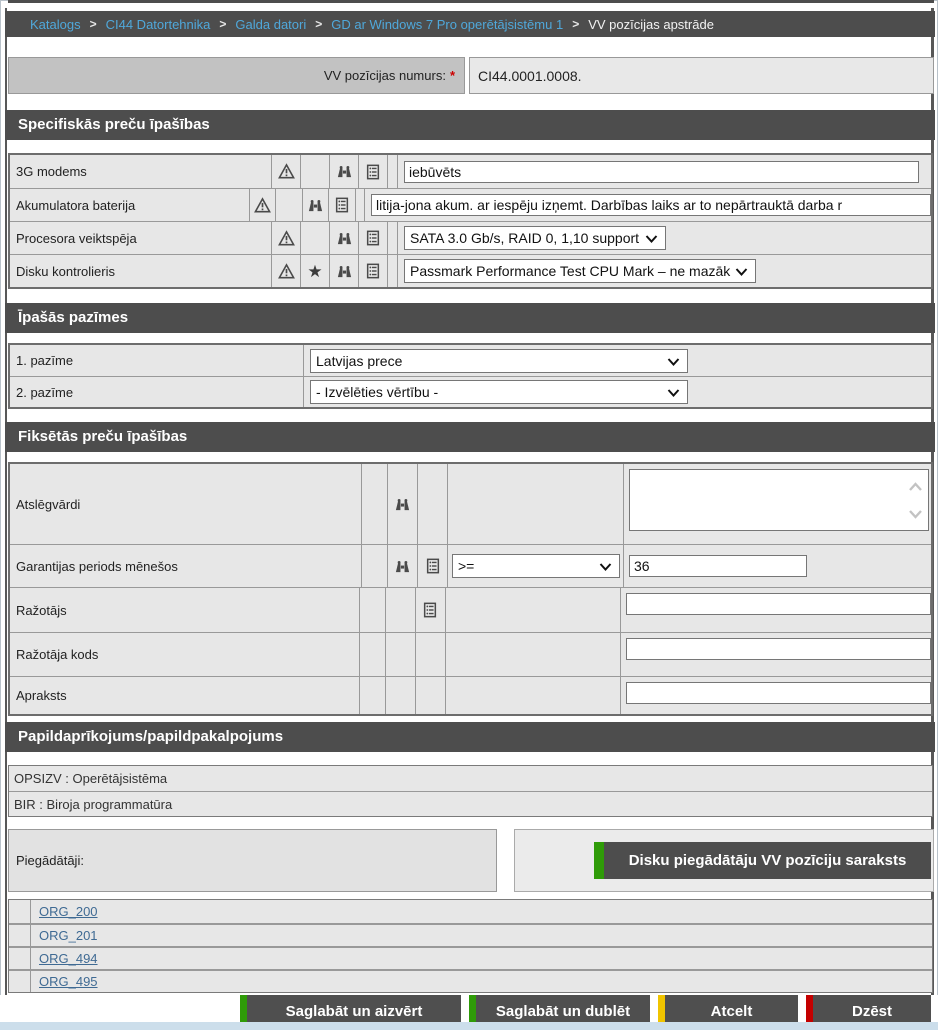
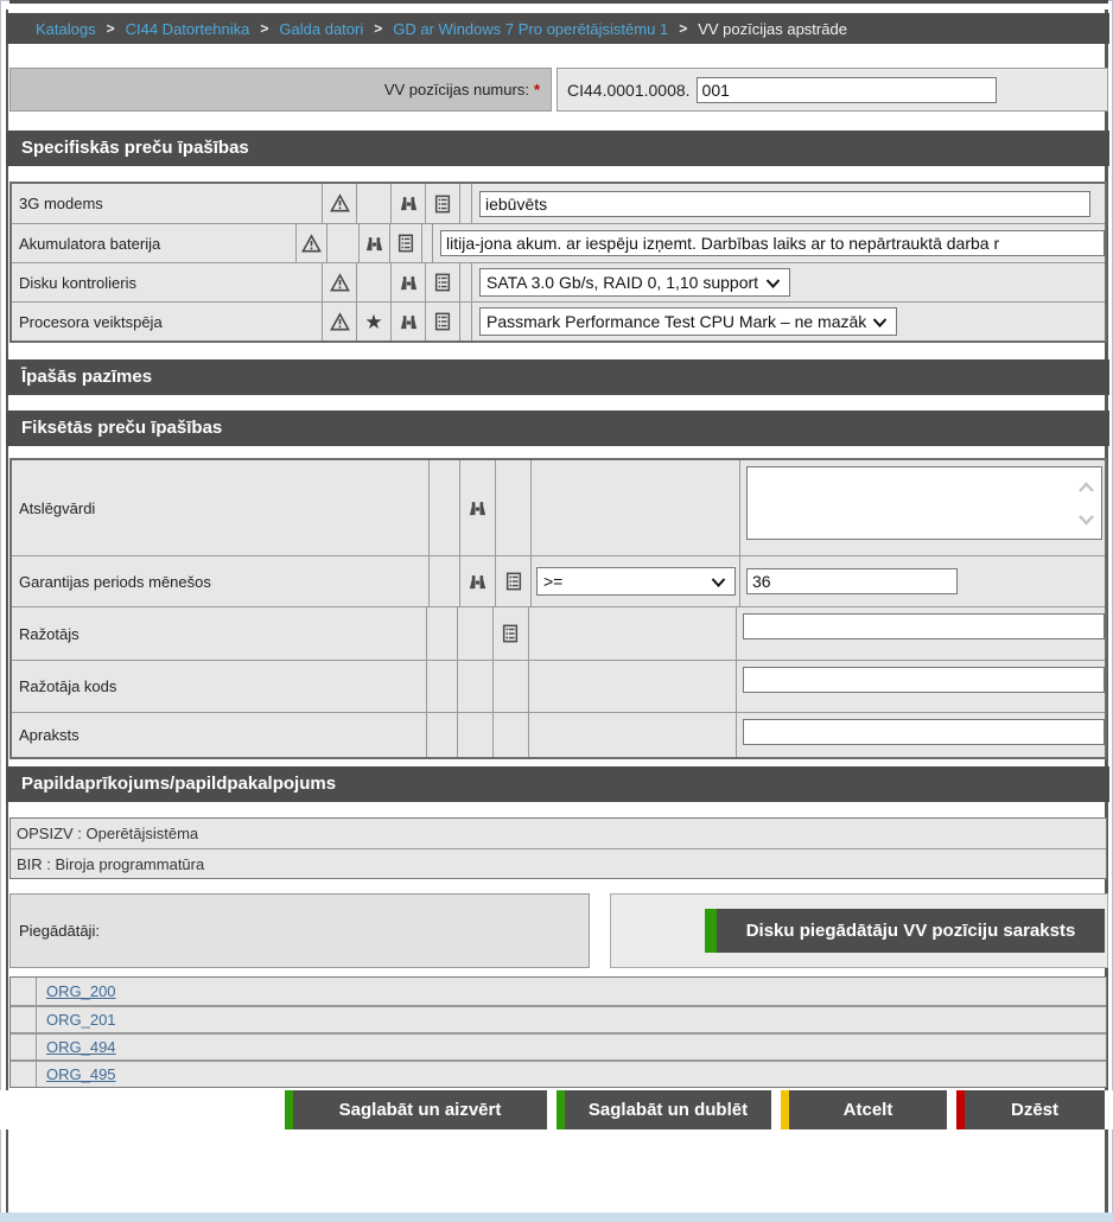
  Katalogs
  >
  CI44 Datortehnika
  >
  Galda datori
  >
  GD ar Windows 7 Pro operētājsistēmu 1
  >
  VV pozīcijas apstrāde
  VV pozīcijas numurs:
  *
  CI44.0001.0008.
+ 001
  Specifiskās preču īpašības
  3G modems
  iebūvēts
  Akumulatora baterija
  litija-jona akum. ar iespēju izņemt. Darbības laiks ar to nepārtrauktā darba r
- Procesora veiktspēja
+ Disku kontrolieris
  SATA 3.0 Gb/s, RAID 0, 1,10 support
- Disku kontrolieris
+ Procesora veiktspēja
  ★
  Passmark Performance Test CPU Mark – ne mazāk
  Īpašās pazīmes
- 1. pazīme
- Latvijas prece
- 2. pazīme
- - Izvēlēties vērtību -
  Fiksētās preču īpašības
  Atslēgvārdi
  Garantijas periods mēnešos
  >=
  36
  Ražotājs
  Ražotāja kods
  Apraksts
  Papildaprīkojums/papildpakalpojums
  OPSIZV : Operētājsistēma
  BIR : Biroja programmatūra
  Piegādātāji:
  Disku piegādātāju VV pozīciju saraksts
  ORG_200
  ORG_201
  ORG_494
  ORG_495
  Saglabāt un aizvērt
  Saglabāt un dublēt
  Atcelt
  Dzēst
